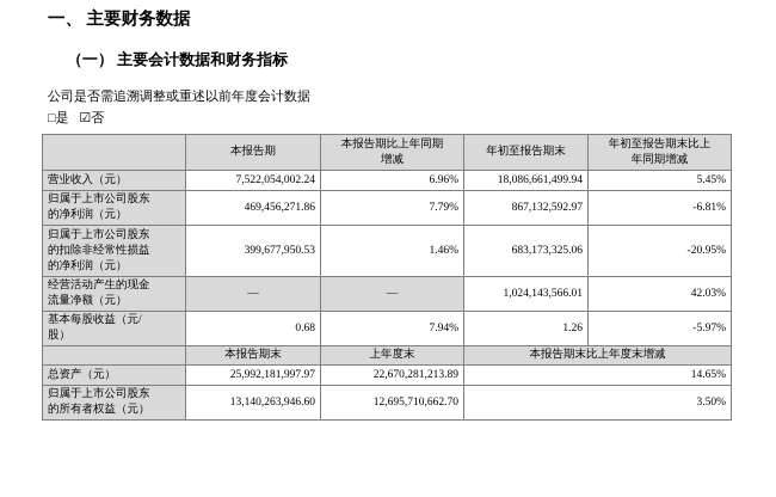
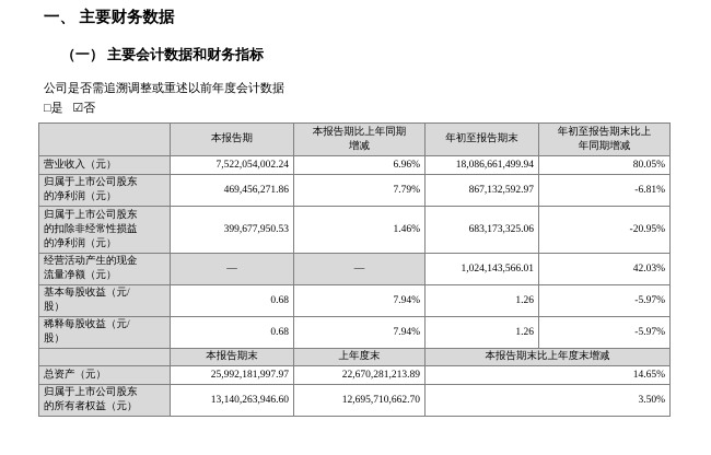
  一、 主要财务数据
  （一） 主要会计数据和财务指标
  公司是否需追溯调整或重述以前年度会计数据
  □是 ☑否
  	本报告期	本报告期比上年同期 增减	年初至报告期末	年初至报告期末比上 年同期增减
- 营业收入（元）	7,522,054,002.24	6.96%	18,086,661,499.94	5.45%
+ 营业收入（元）	7,522,054,002.24	6.96%	18,086,661,499.94	80.05%
  归属于上市公司股东 的净利润（元）	469,456,271.86	7.79%	867,132,592.97	-6.81%
  归属于上市公司股东 的扣除非经常性损益 的净利润（元）	399,677,950.53	1.46%	683,173,325.06	-20.95%
  经营活动产生的现金 流量净额（元）	—	—	1,024,143,566.01	42.03%
  基本每股收益（元/ 股）	0.68	7.94%	1.26	-5.97%
+ 稀释每股收益（元/ 股）	0.68	7.94%	1.26	-5.97%
  	本报告期末	上年度末	本报告期末比上年度末增减
  总资产（元）	25,992,181,997.97	22,670,281,213.89	14.65%
  归属于上市公司股东 的所有者权益（元）	13,140,263,946.60	12,695,710,662.70	3.50%
